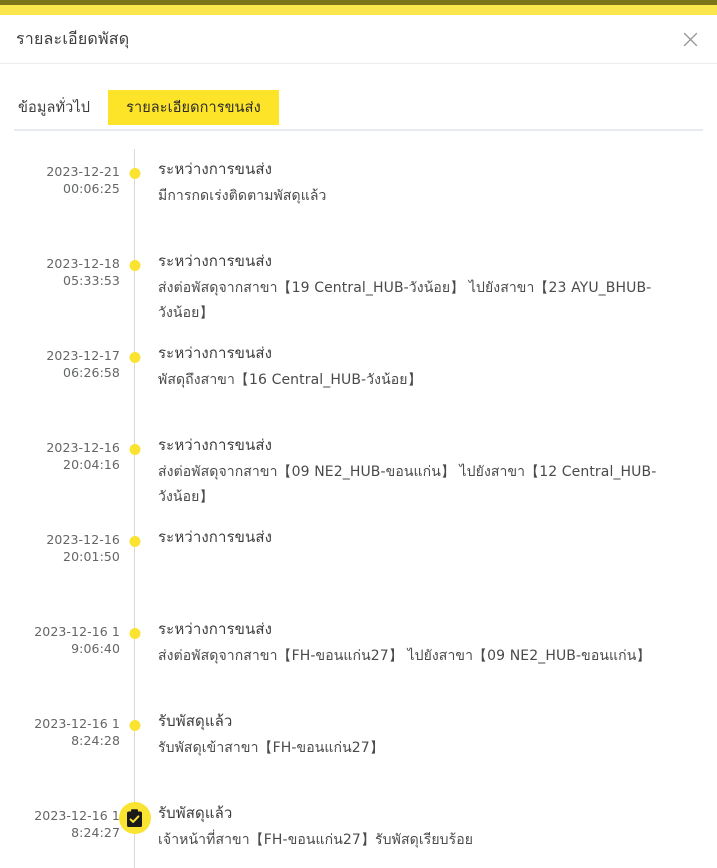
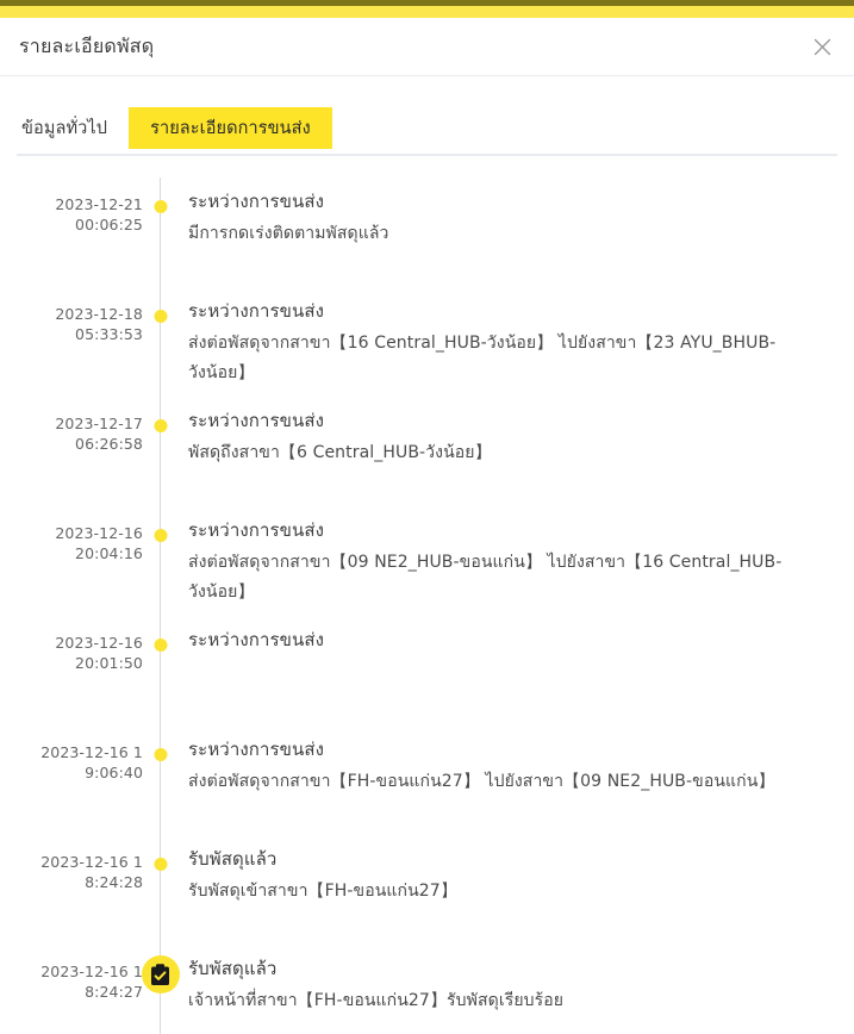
  รายละเอียดพัสดุ
  ข้อมูลทั่วไป
  รายละเอียดการขนส่ง
  2023-12-21
  00:06:25
  ระหว่างการขนส่ง
  มีการกดเร่งติดตามพัสดุแล้ว
  2023-12-18
  05:33:53
  ระหว่างการขนส่ง
- ส่งต่อพัสดุจากสาขา【19 Central_HUB-วังน้อย】 ไปยังสาขา【23 AYU_BHUB-วังน้อย】
+ ส่งต่อพัสดุจากสาขา【16 Central_HUB-วังน้อย】 ไปยังสาขา【23 AYU_BHUB-วังน้อย】
  2023-12-17
  06:26:58
  ระหว่างการขนส่ง
- พัสดุถึงสาขา【16 Central_HUB-วังน้อย】
+ พัสดุถึงสาขา【6 Central_HUB-วังน้อย】
  2023-12-16
  20:04:16
  ระหว่างการขนส่ง
- ส่งต่อพัสดุจากสาขา【09 NE2_HUB-ขอนแก่น】 ไปยังสาขา【12 Central_HUB-วังน้อย】
+ ส่งต่อพัสดุจากสาขา【09 NE2_HUB-ขอนแก่น】 ไปยังสาขา【16 Central_HUB-วังน้อย】
  2023-12-16
  20:01:50
  ระหว่างการขนส่ง
  2023-12-16 1
  9:06:40
  ระหว่างการขนส่ง
  ส่งต่อพัสดุจากสาขา【FH-ขอนแก่น27】 ไปยังสาขา【09 NE2_HUB-ขอนแก่น】
  2023-12-16 1
  8:24:28
  รับพัสดุแล้ว
  รับพัสดุเข้าสาขา【FH-ขอนแก่น27】
  2023-12-16 1
  8:24:27
  รับพัสดุแล้ว
  เจ้าหน้าที่สาขา【FH-ขอนแก่น27】รับพัสดุเรียบร้อย
